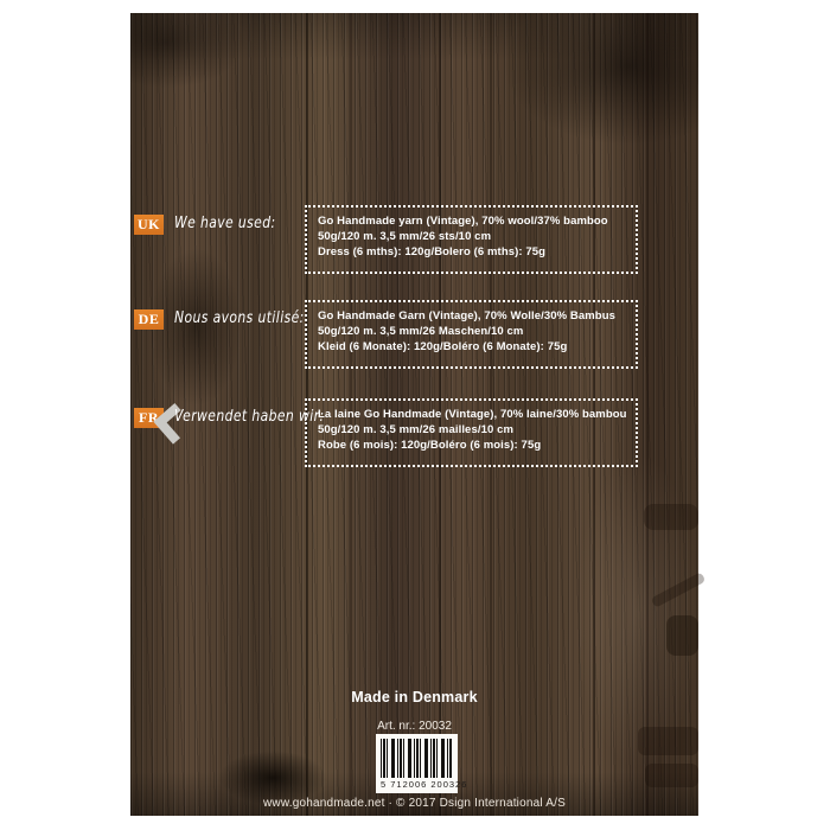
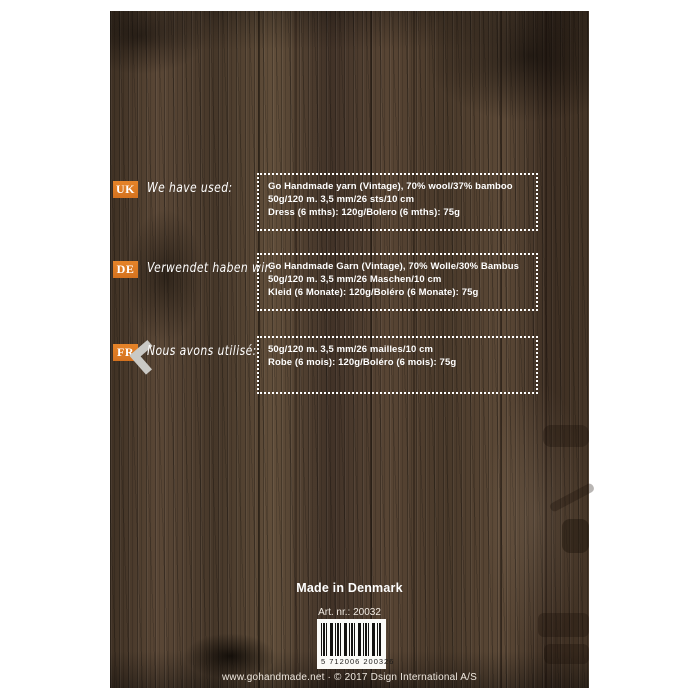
  UK
  We have used:
  Go Handmade yarn (Vintage), 70% wool/37% bamboo
  50g/120 m. 3,5 mm/26 sts/10 cm
  Dress (6 mths): 120g/Bolero (6 mths): 75g
  DE
- Nous avons utilisé:
+ Verwendet haben wir:
  Go Handmade Garn (Vintage), 70% Wolle/30% Bambus
  50g/120 m. 3,5 mm/26 Maschen/10 cm
  Kleid (6 Monate): 120g/Boléro (6 Monate): 75g
  FR
- Verwendet haben wir:
+ Nous avons utilisé:
- La laine Go Handmade (Vintage), 70% laine/30% bambou
  50g/120 m. 3,5 mm/26 mailles/10 cm
  Robe (6 mois): 120g/Boléro (6 mois): 75g
  Made in Denmark
  Art. nr.: 20032
  5 712006 200326
  www.gohandmade.net · © 2017 Dsign International A/S
